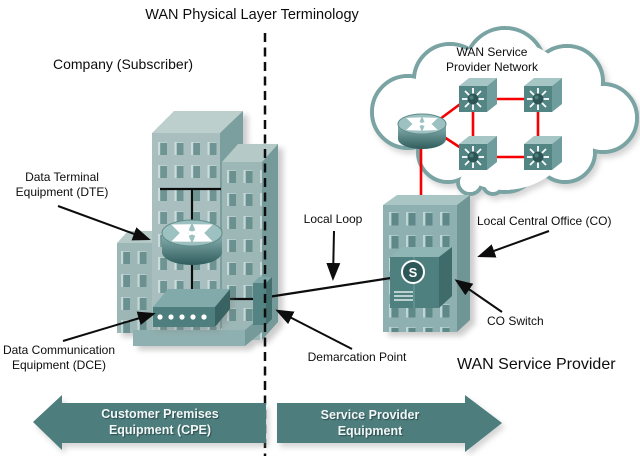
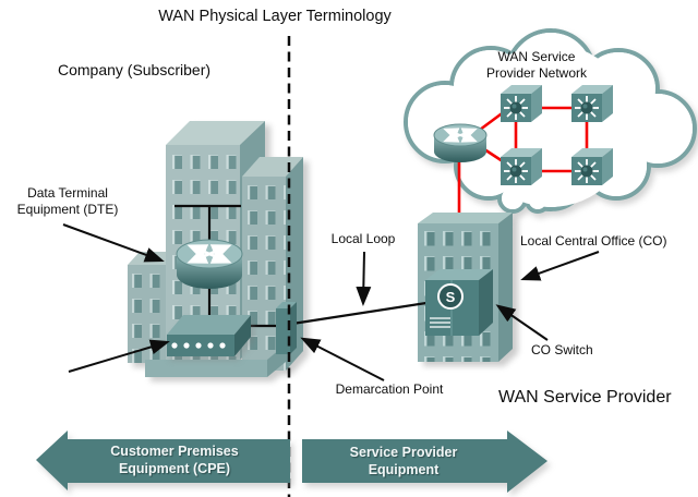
  S
  WAN Physical Layer Terminology
  Company (Subscriber)
  Data Terminal
  Equipment (DTE)
- Data Communication
- Equipment (DCE)
  Local Loop
  Demarcation Point
  Local Central Office (CO)
  CO Switch
  WAN Service Provider
  WAN Service
  Provider Network
  Customer Premises
  Equipment (CPE)
  Service Provider
  Equipment
